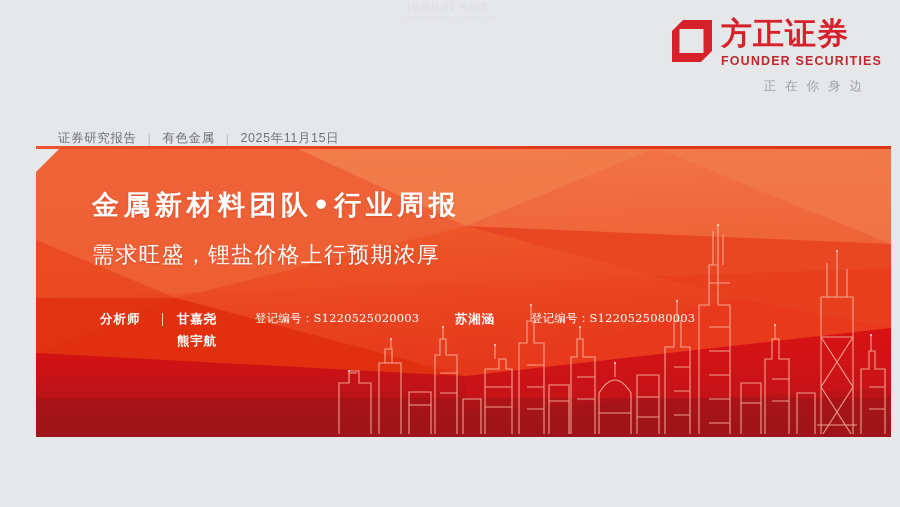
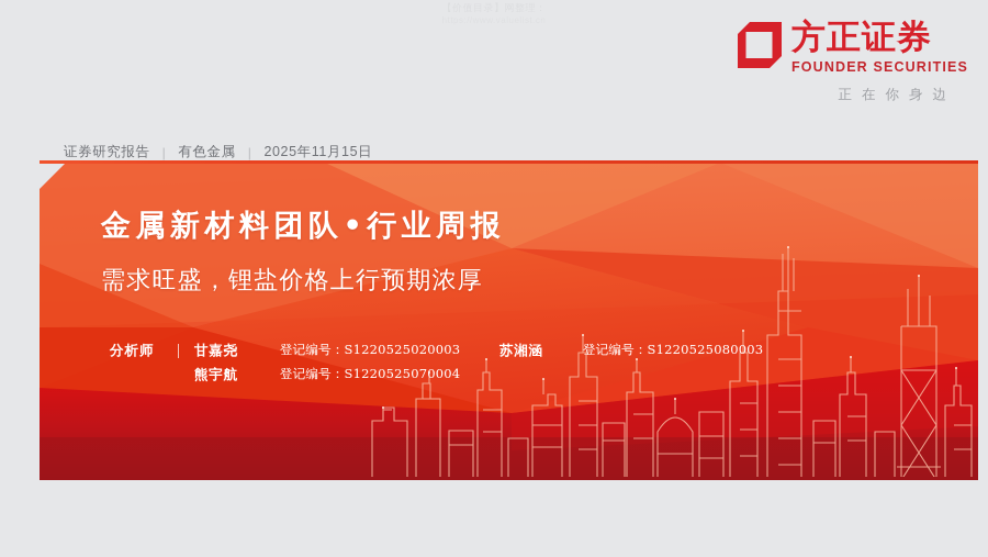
  方正证券
  FOUNDER SECURITIES
  正在你身边
  证券研究报告
  |
  有色金属
  |
  2025年11月15日
  金属新材料团队•行业周报
  需求旺盛，锂盐价格上行预期浓厚
  分析师
  甘嘉尧
  登记编号：S1220525020003
  苏湘涵
  登记编号：S1220525080003
  熊宇航
+ 登记编号：S1220525070004
